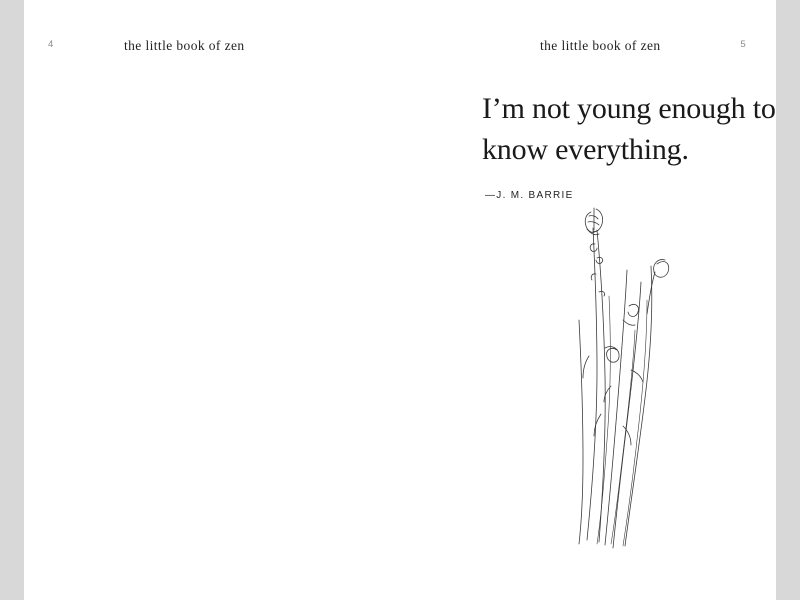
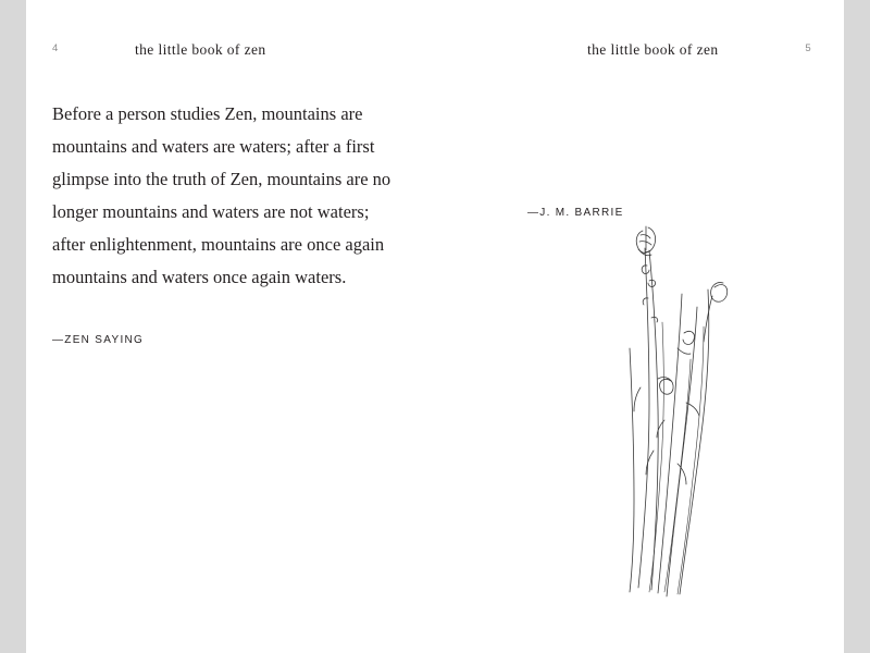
  4
  the little book of zen
+ Before a person studies Zen, mountains are mountains and waters are waters; after a first glimpse into the truth of Zen, mountains are no longer mountains and waters are not waters; after enlightenment, mountains are once again mountains and waters once again waters.
+ —ZEN SAYING
  5
  the little book of zen
- I’m not young enough to know everything.
  —J. M. BARRIE
